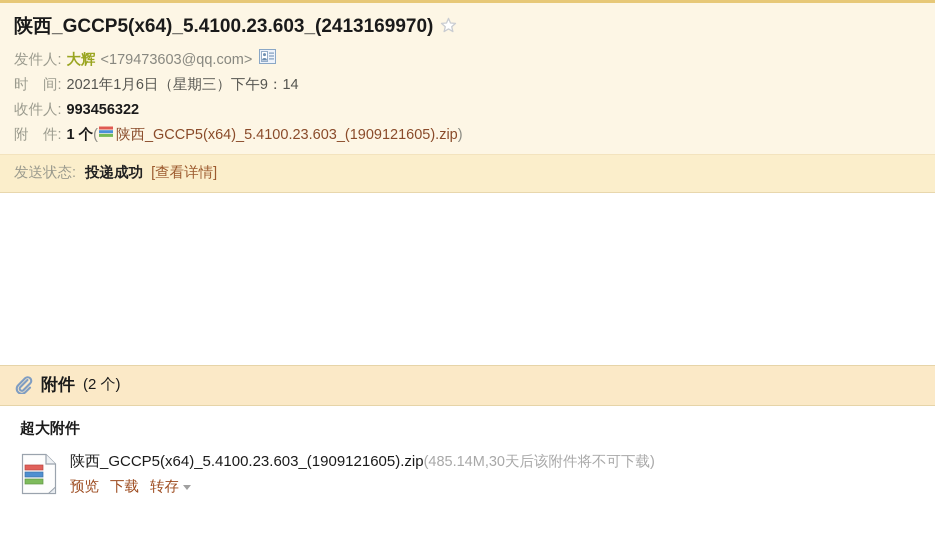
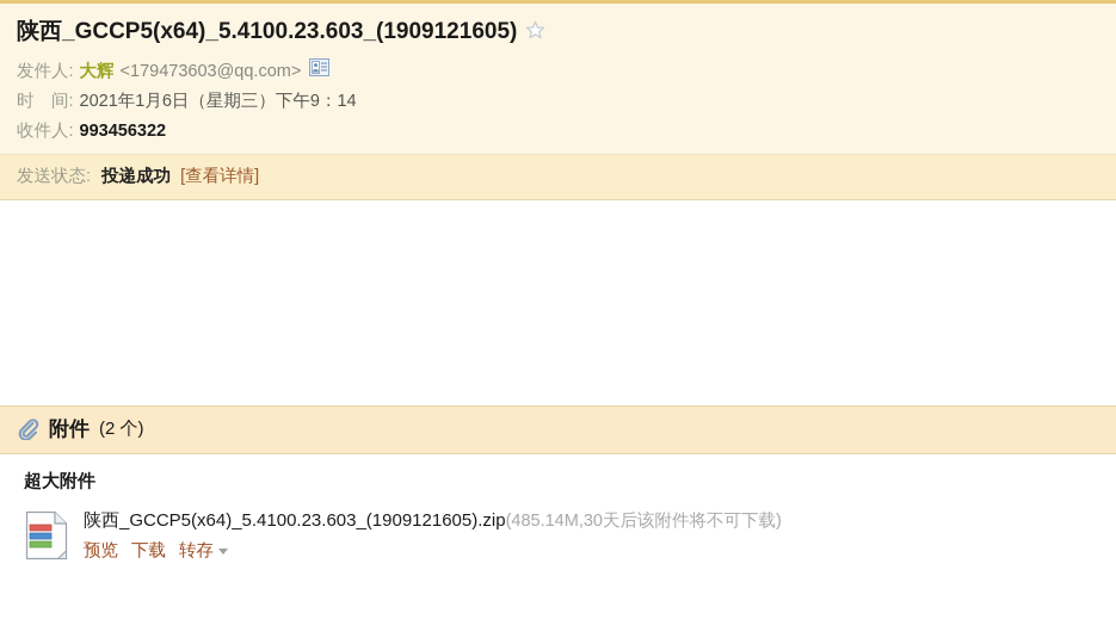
- 陕西_GCCP5(x64)_5.4100.23.603_(2413169970)
+ 陕西_GCCP5(x64)_5.4100.23.603_(1909121605)
  发件人:
  大辉
  <179473603@qq.com>
  时 间:
  2021年1月6日（星期三）下午9：14
  收件人:
  993456322
- 附 件:
- 1 个
- (
- 陕西_GCCP5(x64)_5.4100.23.603_(1909121605).zip
- )
  发送状态: 投递成功 [查看详情]
  附件
  (2 个)
  超大附件
  陕西_GCCP5(x64)_5.4100.23.603_(1909121605).zip(485.14M,30天后该附件将不可下载)
  预览
  下载
  转存
